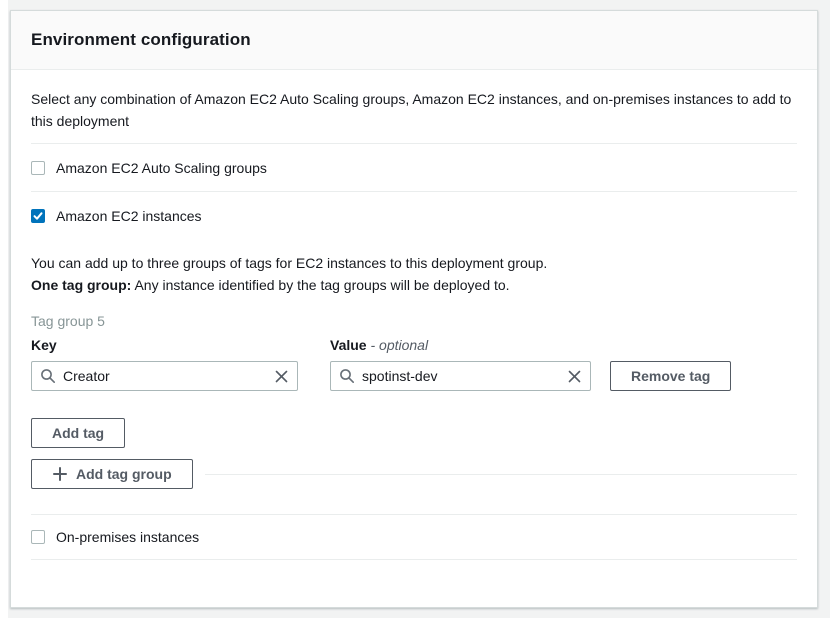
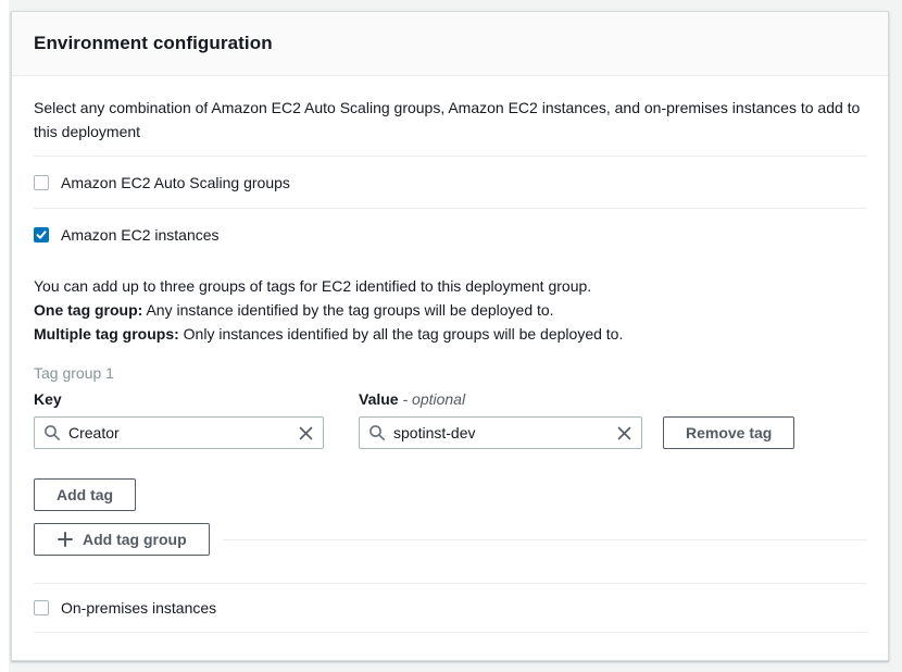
  Environment configuration
  Select any combination of Amazon EC2 Auto Scaling groups, Amazon EC2 instances, and on-premises instances to add to this deployment
  Amazon EC2 Auto Scaling groups
  Amazon EC2 instances
- You can add up to three groups of tags for EC2 instances to this deployment group.
+ You can add up to three groups of tags for EC2 identified to this deployment group.
  One tag group: Any instance identified by the tag groups will be deployed to.
+ Multiple tag groups: Only instances identified by all the tag groups will be deployed to.
- Tag group 5
+ Tag group 1
  Key
  Value - optional
  Creator
  spotinst-dev
  Remove tag
  Add tag
  Add tag group
  On-premises instances
